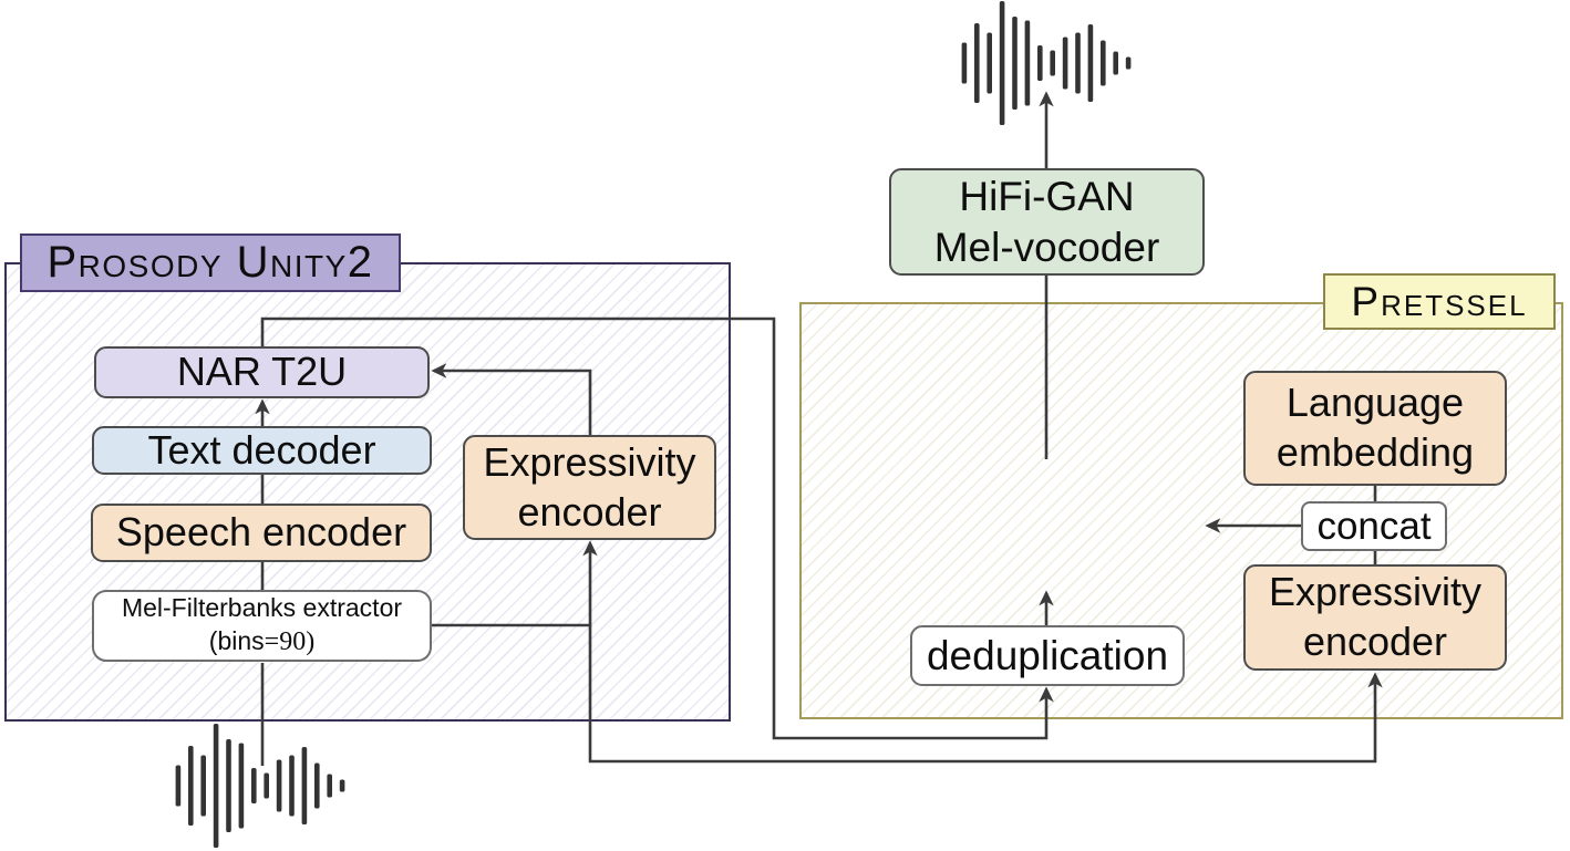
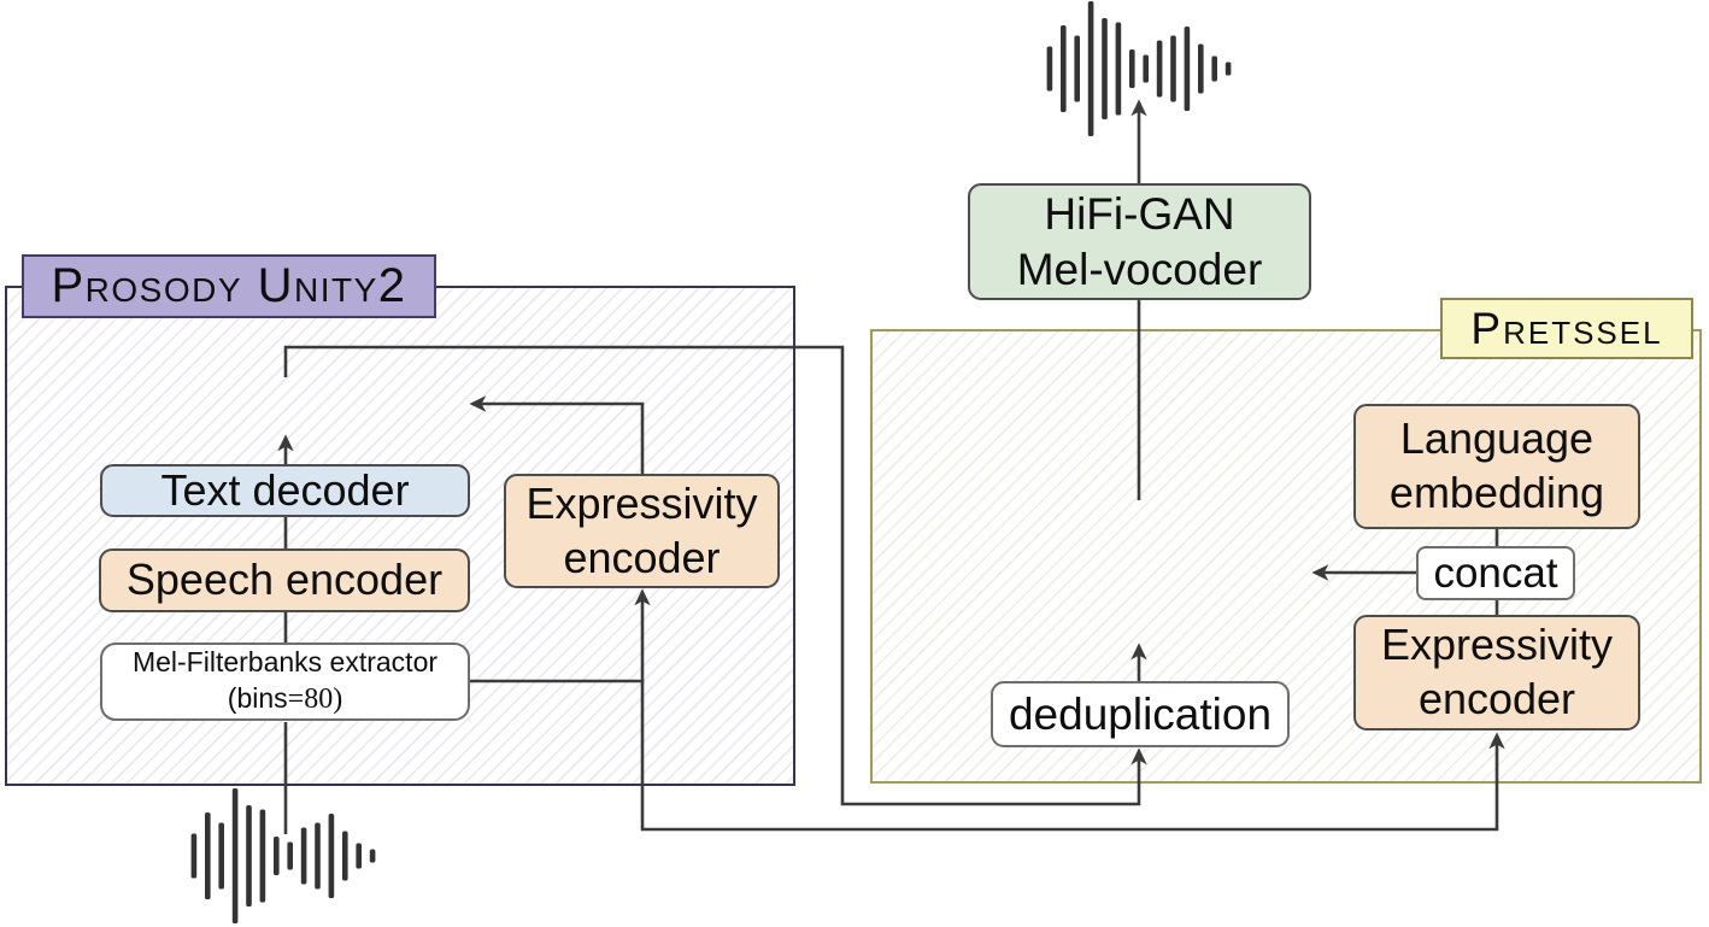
  Prosody Unity2
  Pretssel
- NAR T2U
  Text decoder
  Speech encoder
  Mel-Filterbanks extractor
- (bins=90)
+ (bins=80)
  Expressivity
  encoder
  HiFi-GAN
  Mel-vocoder
  deduplication
  Language
  embedding
  concat
  Expressivity
  encoder
